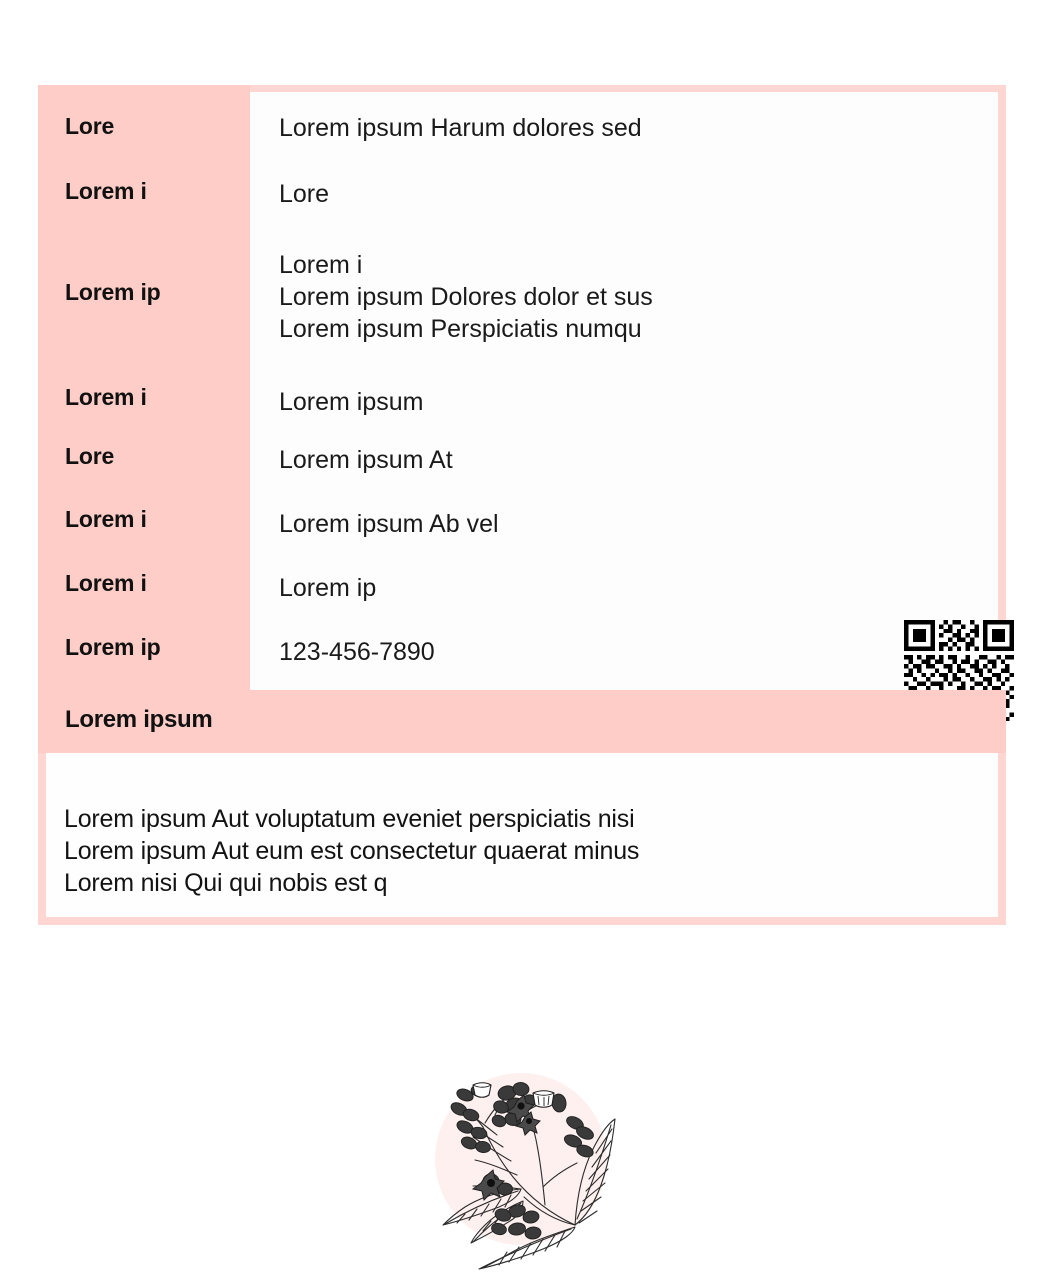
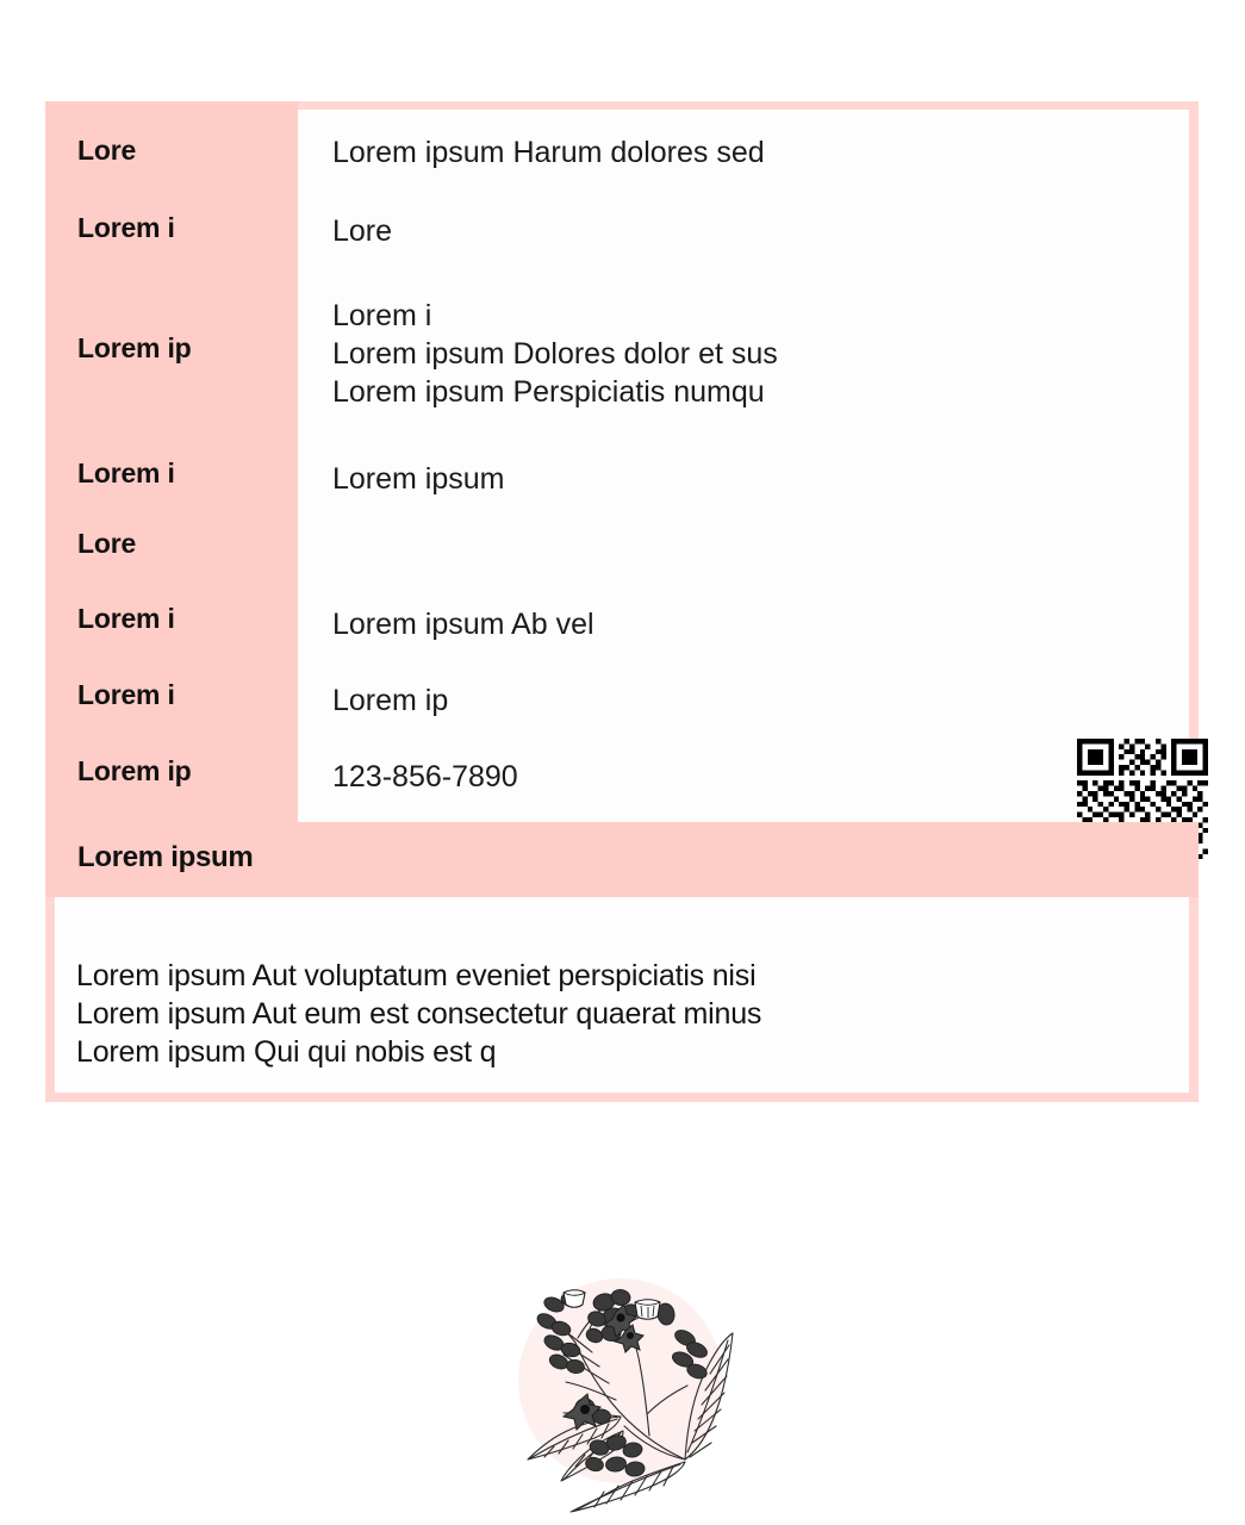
  Lore
  Lorem i
  Lorem ip
  Lorem i
  Lore
  Lorem i
  Lorem i
  Lorem ip
  Lorem ipsum Harum dolores sed
  Lore
  Lorem i
  Lorem ipsum Dolores dolor et sus
  Lorem ipsum Perspiciatis numqu
  Lorem ipsum
- Lorem ipsum At
  Lorem ipsum Ab vel
  Lorem ip
- 123-456-7890
+ 123-856-7890
  Lorem ipsum
  Lorem ipsum Aut voluptatum eveniet perspiciatis nisi
  Lorem ipsum Aut eum est consectetur quaerat minus
- Lorem nisi Qui qui nobis est q
+ Lorem ipsum Qui qui nobis est q
